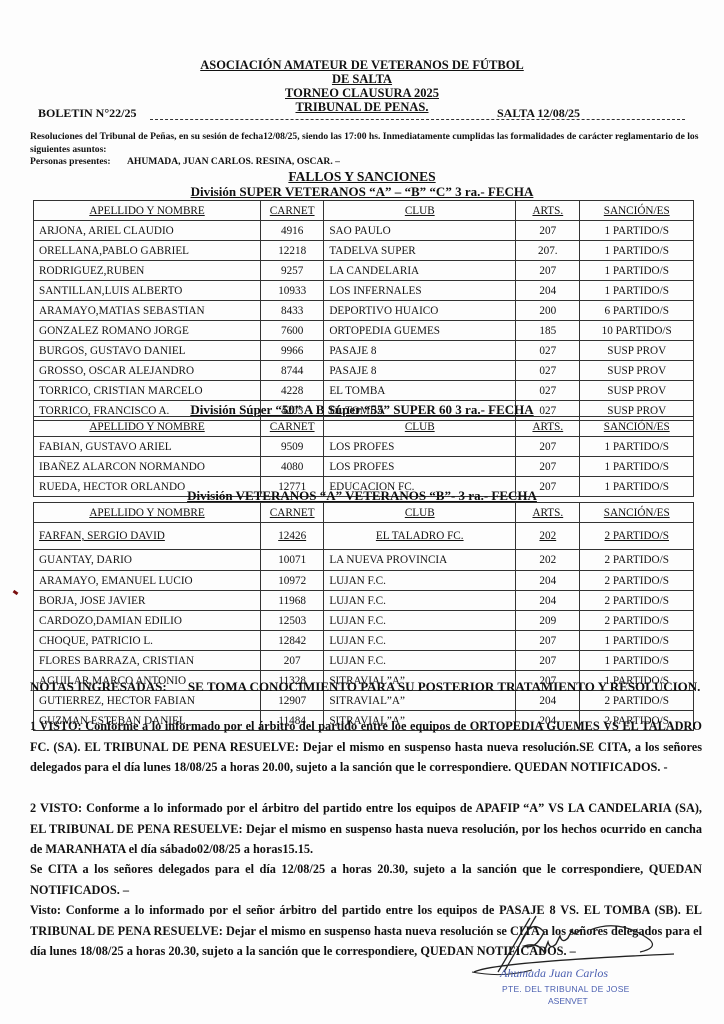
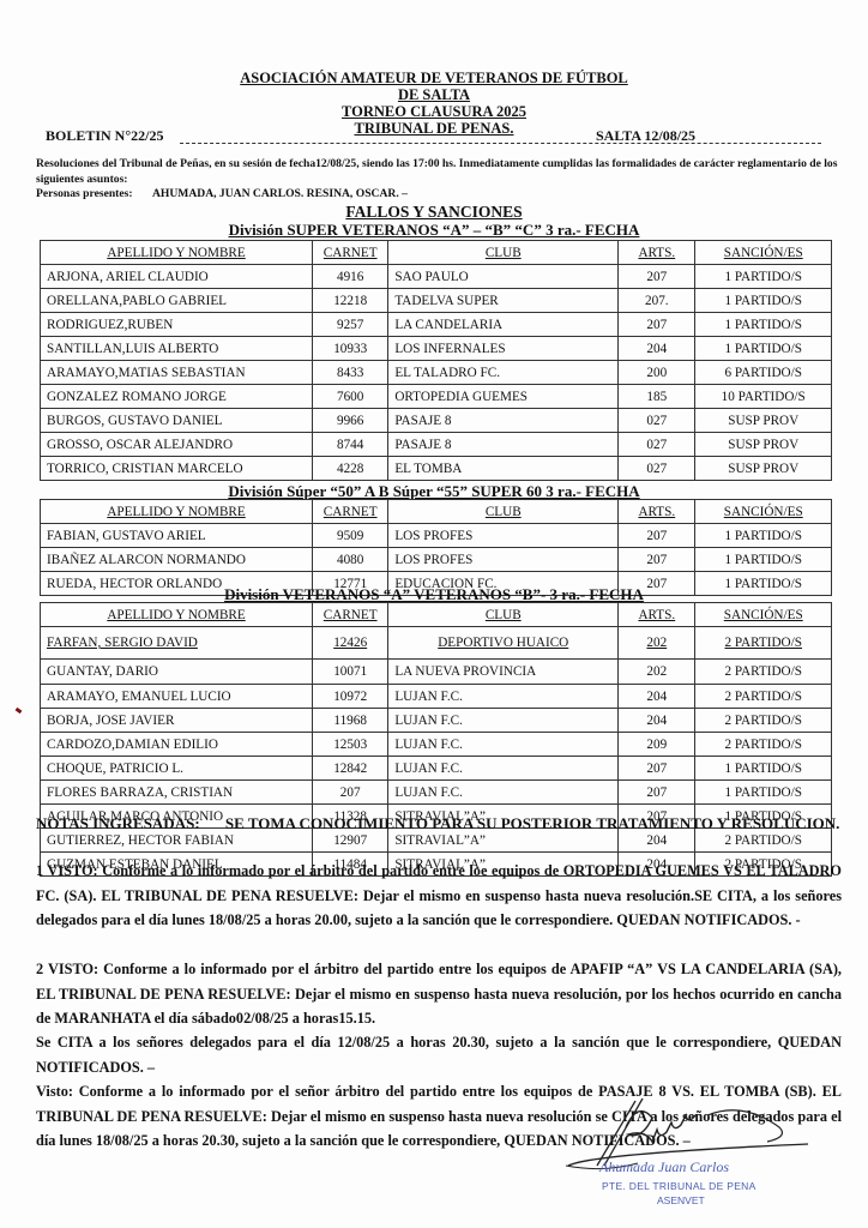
  ASOCIACIÓN AMATEUR DE VETERANOS DE FÚTBOL
  DE SALTA
  TORNEO CLAUSURA 2025
  TRIBUNAL DE PENAS.
  BOLETIN N°22/25
  SALTA 12/08/25
  Resoluciones del Tribunal de Peñas, en su sesión de fecha12/08/25, siendo las 17:00 hs. Inmediatamente cumplidas las formalidades de carácter reglamentario de los siguientes asuntos:
  Personas presentes: AHUMADA, JUAN CARLOS. RESINA, OSCAR. –
  FALLOS Y SANCIONES
  División SUPER VETERANOS “A” – “B” “C” 3 ra.- FECHA
  APELLIDO Y NOMBRE	CARNET	CLUB	ARTS.	SANCIÓN/ES
  ARJONA, ARIEL CLAUDIO	4916	SAO PAULO	207	1 PARTIDO/S
  ORELLANA,PABLO GABRIEL	12218	TADELVA SUPER	207.	1 PARTIDO/S
  RODRIGUEZ,RUBEN	9257	LA CANDELARIA	207	1 PARTIDO/S
  SANTILLAN,LUIS ALBERTO	10933	LOS INFERNALES	204	1 PARTIDO/S
- ARAMAYO,MATIAS SEBASTIAN	8433	DEPORTIVO HUAICO	200	6 PARTIDO/S
+ ARAMAYO,MATIAS SEBASTIAN	8433	EL TALADRO FC.	200	6 PARTIDO/S
  GONZALEZ ROMANO JORGE	7600	ORTOPEDIA GUEMES	185	10 PARTIDO/S
  BURGOS, GUSTAVO DANIEL	9966	PASAJE 8	027	SUSP PROV
  GROSSO, OSCAR ALEJANDRO	8744	PASAJE 8	027	SUSP PROV
  TORRICO, CRISTIAN MARCELO	4228	EL TOMBA	027	SUSP PROV
- TORRICO, FRANCISCO A.	4203	EL TOMBA	027	SUSP PROV
  División Súper “50” A B Súper “55” SUPER 60 3 ra.- FECHA
  APELLIDO Y NOMBRE	CARNET	CLUB	ARTS.	SANCIÓN/ES
  FABIAN, GUSTAVO ARIEL	9509	LOS PROFES	207	1 PARTIDO/S
  IBAÑEZ ALARCON NORMANDO	4080	LOS PROFES	207	1 PARTIDO/S
  RUEDA, HECTOR ORLANDO	12771	EDUCACION FC.	207	1 PARTIDO/S
  División VETERANOS “A” VETERANOS “B”- 3 ra.- FECHA
  APELLIDO Y NOMBRE	CARNET	CLUB	ARTS.	SANCIÓN/ES
- FARFAN, SERGIO DAVID	12426	EL TALADRO FC.	202	2 PARTIDO/S
+ FARFAN, SERGIO DAVID	12426	DEPORTIVO HUAICO	202	2 PARTIDO/S
  GUANTAY, DARIO	10071	LA NUEVA PROVINCIA	202	2 PARTIDO/S
  ARAMAYO, EMANUEL LUCIO	10972	LUJAN F.C.	204	2 PARTIDO/S
  BORJA, JOSE JAVIER	11968	LUJAN F.C.	204	2 PARTIDO/S
  CARDOZO,DAMIAN EDILIO	12503	LUJAN F.C.	209	2 PARTIDO/S
  CHOQUE, PATRICIO L.	12842	LUJAN F.C.	207	1 PARTIDO/S
  FLORES BARRAZA, CRISTIAN	207	LUJAN F.C.	207	1 PARTIDO/S
  AGUILAR,MARCO ANTONIO	11328	SITRAVIAL”A”	207	1 PARTIDO/S
  GUTIERREZ, HECTOR FABIAN	12907	SITRAVIAL”A”	204	2 PARTIDO/S
  GUZMAN ESTEBAN DANIEL	11484	SITRAVIAL”A”	204	2 PARTIDO/S
  NOTAS INGRESADAS: SE TOMA CONOCIMIENTO PARA SU POSTERIOR TRATAMIENTO Y RESOLUCION.
  1 VISTO: Conforme a lo informado por el árbitro del partido entre loe equipos de ORTOPEDIA GUEMES VS EL TALADRO FC. (SA). EL TRIBUNAL DE PENA RESUELVE: Dejar el mismo en suspenso hasta nueva resolución.SE CITA, a los señores delegados para el día lunes 18/08/25 a horas 20.00, sujeto a la sanción que le correspondiere. QUEDAN NOTIFICADOS. -
  2 VISTO: Conforme a lo informado por el árbitro del partido entre los equipos de APAFIP “A” VS LA CANDELARIA (SA), EL TRIBUNAL DE PENA RESUELVE: Dejar el mismo en suspenso hasta nueva resolución, por los hechos ocurrido en cancha de MARANHATA el día sábado02/08/25 a horas15.15.
  Se CITA a los señores delegados para el día 12/08/25 a horas 20.30, sujeto a la sanción que le correspondiere, QUEDAN NOTIFICADOS. –
  Visto: Conforme a lo informado por el señor árbitro del partido entre los equipos de PASAJE 8 VS. EL TOMBA (SB). EL TRIBUNAL DE PENA RESUELVE: Dejar el mismo en suspenso hasta nueva resolución se CIA a loseñores delegados para el día lunes 18/08/25 a horas 20.30, sujeto a la sanción que le correspondiere, QUEDAN NOTIFICAOS. –
  Ahumada Juan Carlos
- PTE. DEL TRIBUNAL DE JOSE
+ PTE. DEL TRIBUNAL DE PENA
  ASENVET
